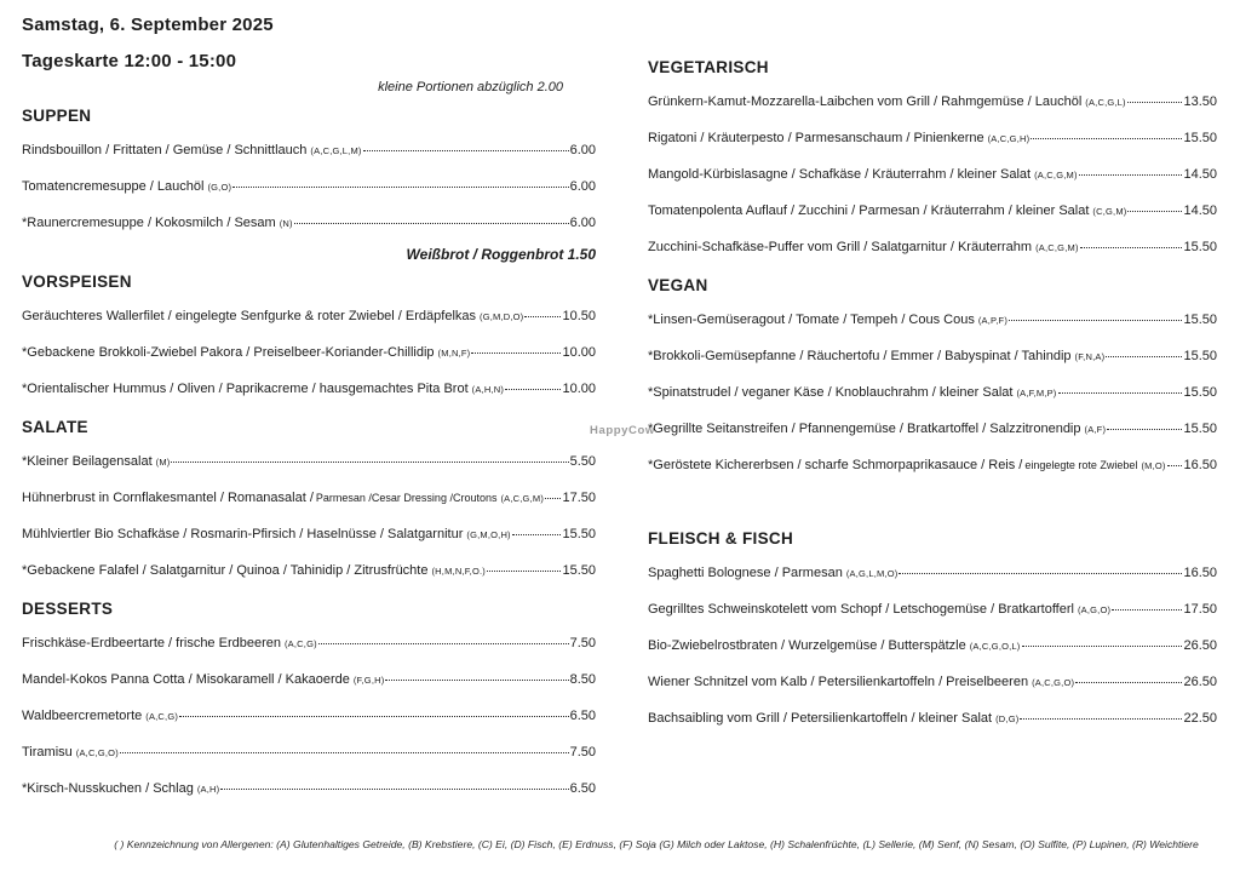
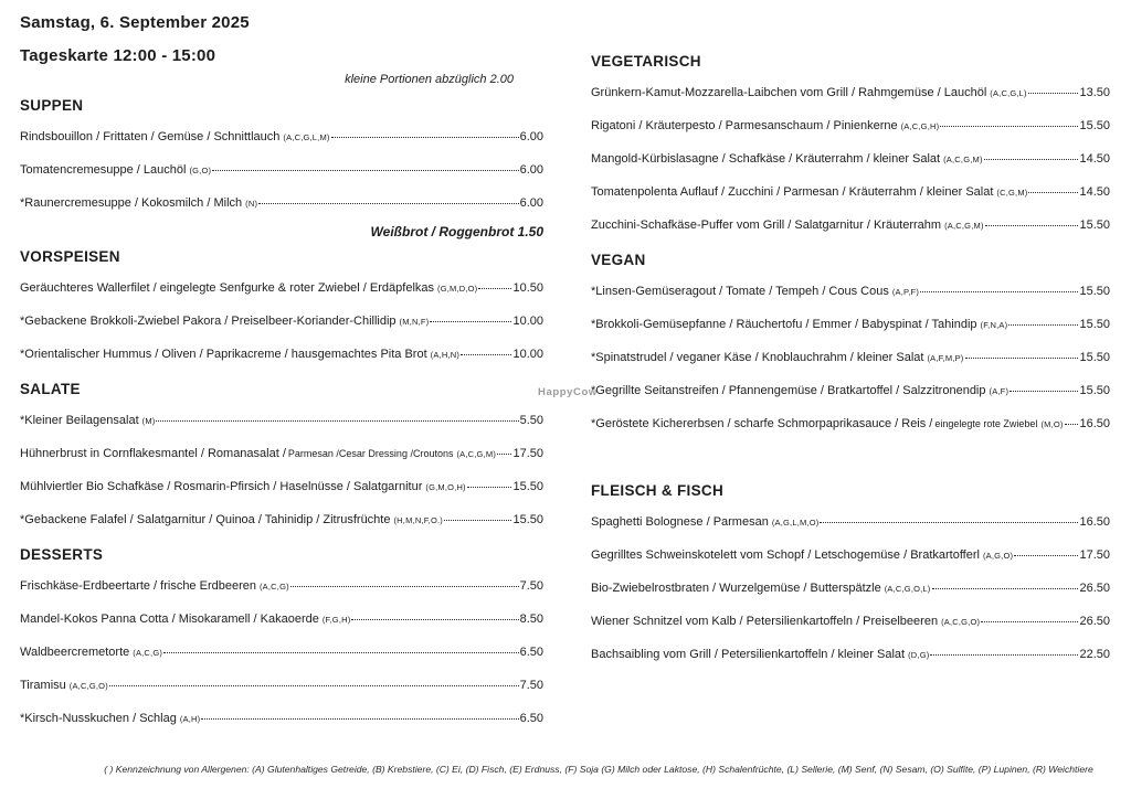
  Samstag, 6. September 2025
  Tageskarte 12:00 - 15:00
  kleine Portionen abzüglich 2.00
  SUPPEN
  Rindsbouillon / Frittaten / Gemüse / Schnittlauch
  (A,C,G,L,M)
  6.00
  Tomatencremesuppe / Lauchöl
  (G,O)
  6.00
- *Raunercremesuppe / Kokosmilch / Sesam
+ *Raunercremesuppe / Kokosmilch / Milch
  (N)
  6.00
  Weißbrot / Roggenbrot 1.50
  VORSPEISEN
  Geräuchteres Wallerfilet / eingelegte Senfgurke & roter Zwiebel / Erdäpfelkas
  (G,M,D,O)
  10.50
  *Gebackene Brokkoli-Zwiebel Pakora / Preiselbeer-Koriander-Chillidip
  (M,N,F)
  10.00
  *Orientalischer Hummus / Oliven / Paprikacreme / hausgemachtes Pita Brot
  (A,H,N)
  10.00
  SALATE
  *Kleiner Beilagensalat
  (M)
  5.50
  Hühnerbrust in Cornflakesmantel / Romanasalat /
  Parmesan /Cesar Dressing /Croutons
  (A,C,G,M)
  17.50
  Mühlviertler Bio Schafkäse / Rosmarin-Pfirsich / Haselnüsse / Salatgarnitur
  (G,M,O,H)
  15.50
  *Gebackene Falafel / Salatgarnitur / Quinoa / Tahinidip / Zitrusfrüchte
  (H,M,N,F,O.)
  15.50
  DESSERTS
  Frischkäse-Erdbeertarte / frische Erdbeeren
  (A,C,G)
  7.50
  Mandel-Kokos Panna Cotta / Misokaramell / Kakaoerde
  (F,G,H)
  8.50
  Waldbeercremetorte
  (A,C,G)
  6.50
  Tiramisu
  (A,C,G,O)
  7.50
  *Kirsch-Nusskuchen / Schlag
  (A,H)
  6.50
  VEGETARISCH
  Grünkern-Kamut-Mozzarella-Laibchen vom Grill / Rahmgemüse / Lauchöl
  (A,C,G,L)
  13.50
  Rigatoni / Kräuterpesto / Parmesanschaum / Pinienkerne
  (A,C,G,H)
  15.50
  Mangold-Kürbislasagne / Schafkäse / Kräuterrahm / kleiner Salat
  (A,C,G,M)
  14.50
  Tomatenpolenta Auflauf / Zucchini / Parmesan / Kräuterrahm / kleiner Salat
  (C,G,M)
  14.50
  Zucchini-Schafkäse-Puffer vom Grill / Salatgarnitur / Kräuterrahm
  (A,C,G,M)
  15.50
  VEGAN
  *Linsen-Gemüseragout / Tomate / Tempeh / Cous Cous
  (A,P,F)
  15.50
  *Brokkoli-Gemüsepfanne / Räuchertofu / Emmer / Babyspinat / Tahindip
  (F,N,A)
  15.50
  *Spinatstrudel / veganer Käse / Knoblauchrahm / kleiner Salat
  (A,F,M,P)
  15.50
  *Gegrillte Seitanstreifen / Pfannengemüse / Bratkartoffel / Salzzitronendip
  (A,F)
  15.50
  *Geröstete Kichererbsen / scharfe Schmorpaprikasauce / Reis /
  eingelegte rote Zwiebel
  (M,O)
  16.50
  FLEISCH & FISCH
  Spaghetti Bolognese / Parmesan
  (A,G,L,M,O)
  16.50
  Gegrilltes Schweinskotelett vom Schopf / Letschogemüse / Bratkartofferl
  (A,G,O)
  17.50
  Bio-Zwiebelrostbraten / Wurzelgemüse / Butterspätzle
  (A,C,G,O,L)
  26.50
  Wiener Schnitzel vom Kalb / Petersilienkartoffeln / Preiselbeeren
  (A,C,G,O)
  26.50
  Bachsaibling vom Grill / Petersilienkartoffeln / kleiner Salat
  (D,G)
  22.50
  HappyCow
  ( ) Kennzeichnung von Allergenen: (A) Glutenhaltiges Getreide, (B) Krebstiere, (C) Ei, (D) Fisch, (E) Erdnuss, (F) Soja (G) Milch oder Laktose, (H) Schalenfrüchte, (L) Sellerie, (M) Senf, (N) Sesam, (O) Sulfite, (P) Lupinen, (R) Weichtiere
